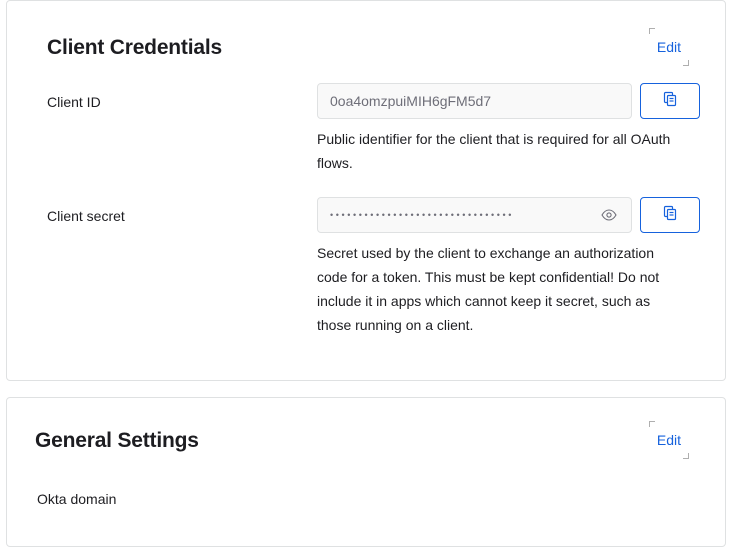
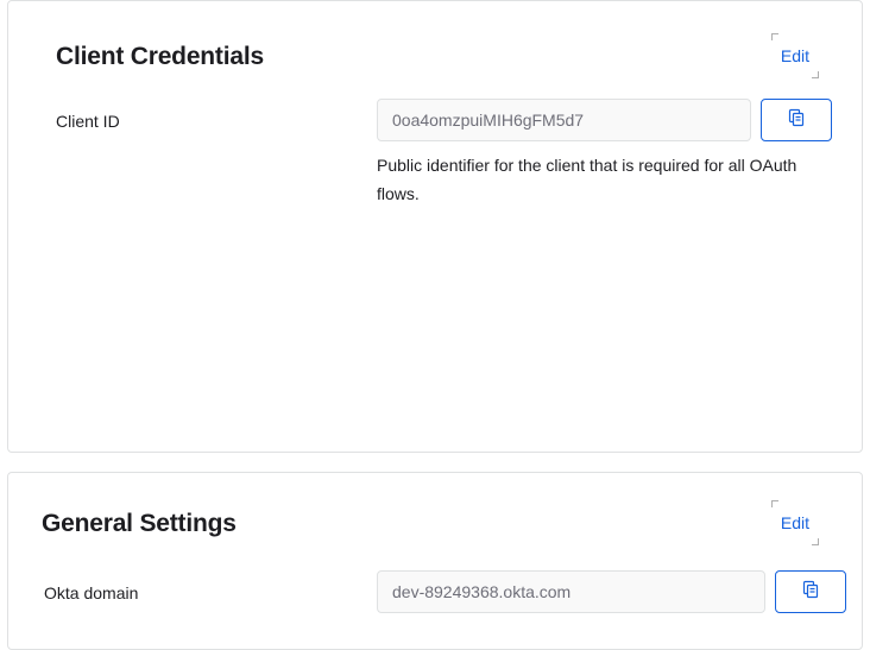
  Client Credentials
  Edit
  Client ID
  0oa4omzpuiMIH6gFM5d7
  Public identifier for the client that is required for all OAuth flows.
- Client secret
- ••••••••••••••••••••••••••••••••
- Secret used by the client to exchange an authorization code for a token. This must be kept confidential! Do not include it in apps which cannot keep it secret, such as those running on a client.
  General Settings
  Edit
  Okta domain
+ dev-89249368.okta.com
